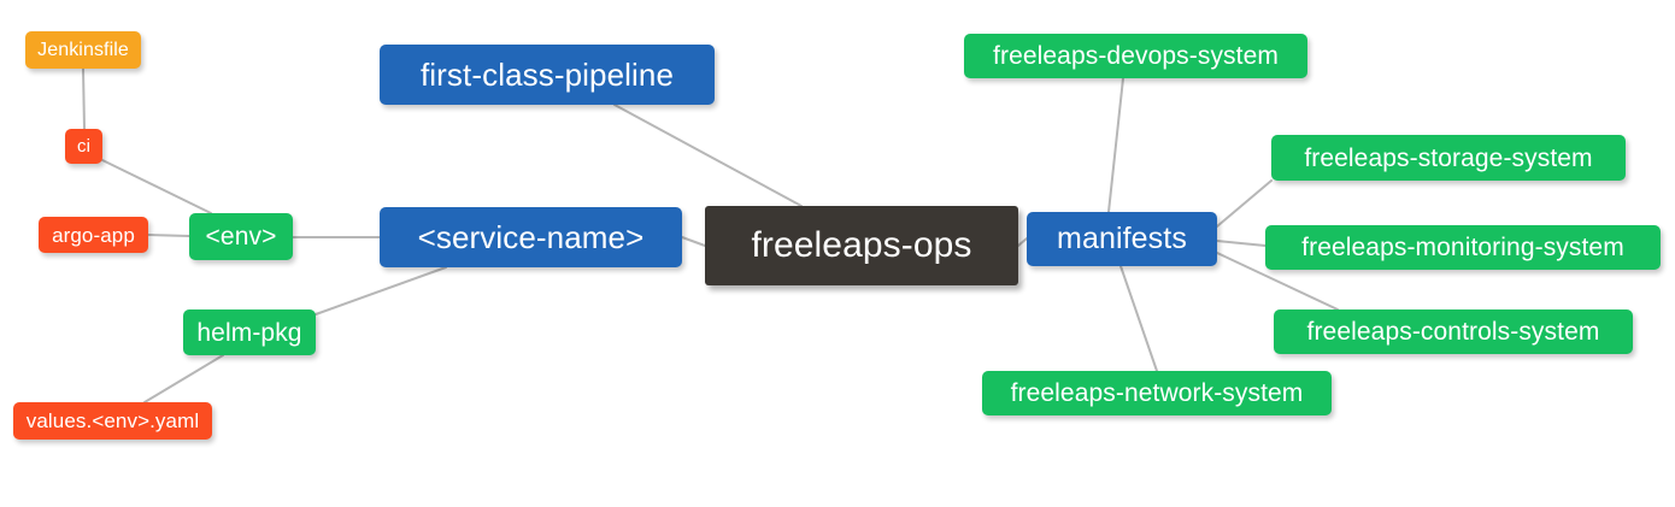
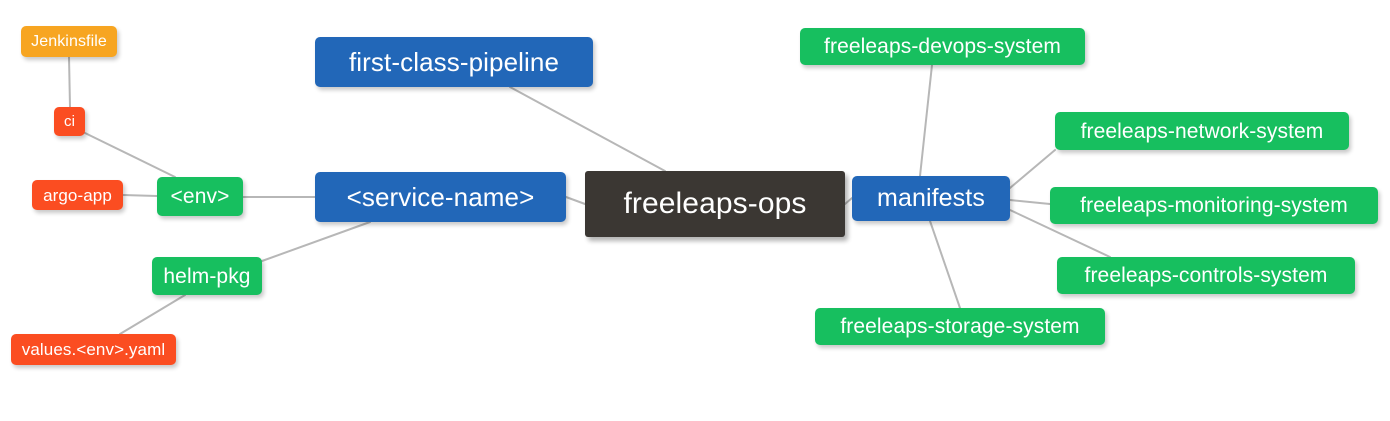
  freeleaps-ops
  <service-name>
  manifests
  first-class-pipeline
  <env>
  helm-pkg
  ci
  argo-app
  values.<env>.yaml
  Jenkinsfile
  freeleaps-devops-system
- freeleaps-storage-system
+ freeleaps-network-system
  freeleaps-monitoring-system
  freeleaps-controls-system
- freeleaps-network-system
+ freeleaps-storage-system
